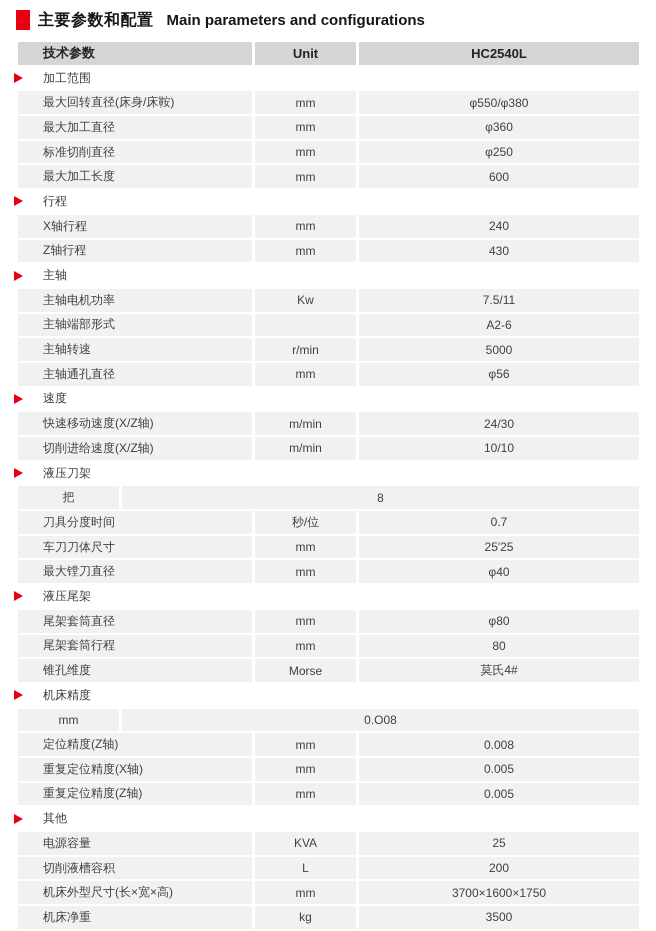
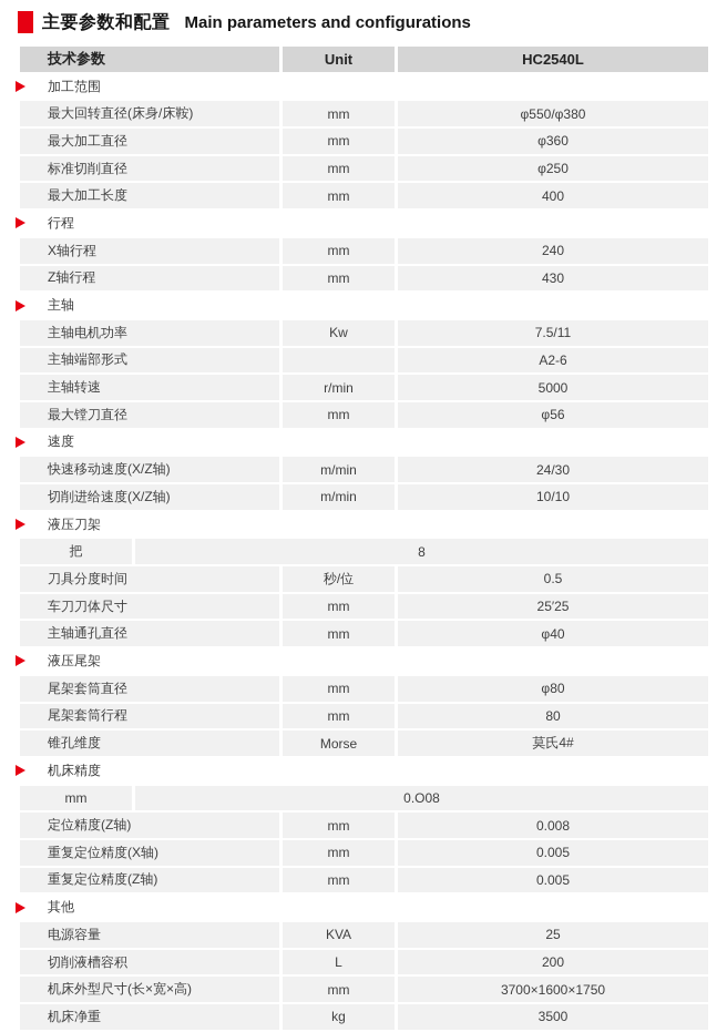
  主要参数和配置
  Main parameters and configurations
  技术参数
  Unit
  HC2540L
  加工范围
  最大回转直径(床身/床鞍)
  mm
  φ550/φ380
  最大加工直径
  mm
  φ360
  标准切削直径
  mm
  φ250
  最大加工长度
  mm
- 600
+ 400
  行程
  X轴行程
  mm
  240
  Z轴行程
  mm
  430
  主轴
  主轴电机功率
  Kw
  7.5/11
  主轴端部形式
  A2-6
  主轴转速
  r/min
  5000
- 主轴通孔直径
+ 最大镗刀直径
  mm
  φ56
  速度
  快速移动速度(X/Z轴)
  m/min
  24/30
  切削进给速度(X/Z轴)
  m/min
  10/10
  液压刀架
  把
  8
  刀具分度时间
  秒/位
- 0.7
+ 0.5
  车刀刀体尺寸
  mm
  25′25
- 最大镗刀直径
+ 主轴通孔直径
  mm
  φ40
  液压尾架
  尾架套筒直径
  mm
  φ80
  尾架套筒行程
  mm
  80
  锥孔维度
  Morse
  莫氏4#
  机床精度
  mm
  0.O08
  定位精度(Z轴)
  mm
  0.008
  重复定位精度(X轴)
  mm
  0.005
  重复定位精度(Z轴)
  mm
  0.005
  其他
  电源容量
  KVA
  25
  切削液槽容积
  L
  200
  机床外型尺寸(长×宽×高)
  mm
  3700×1600×1750
  机床净重
  kg
  3500
